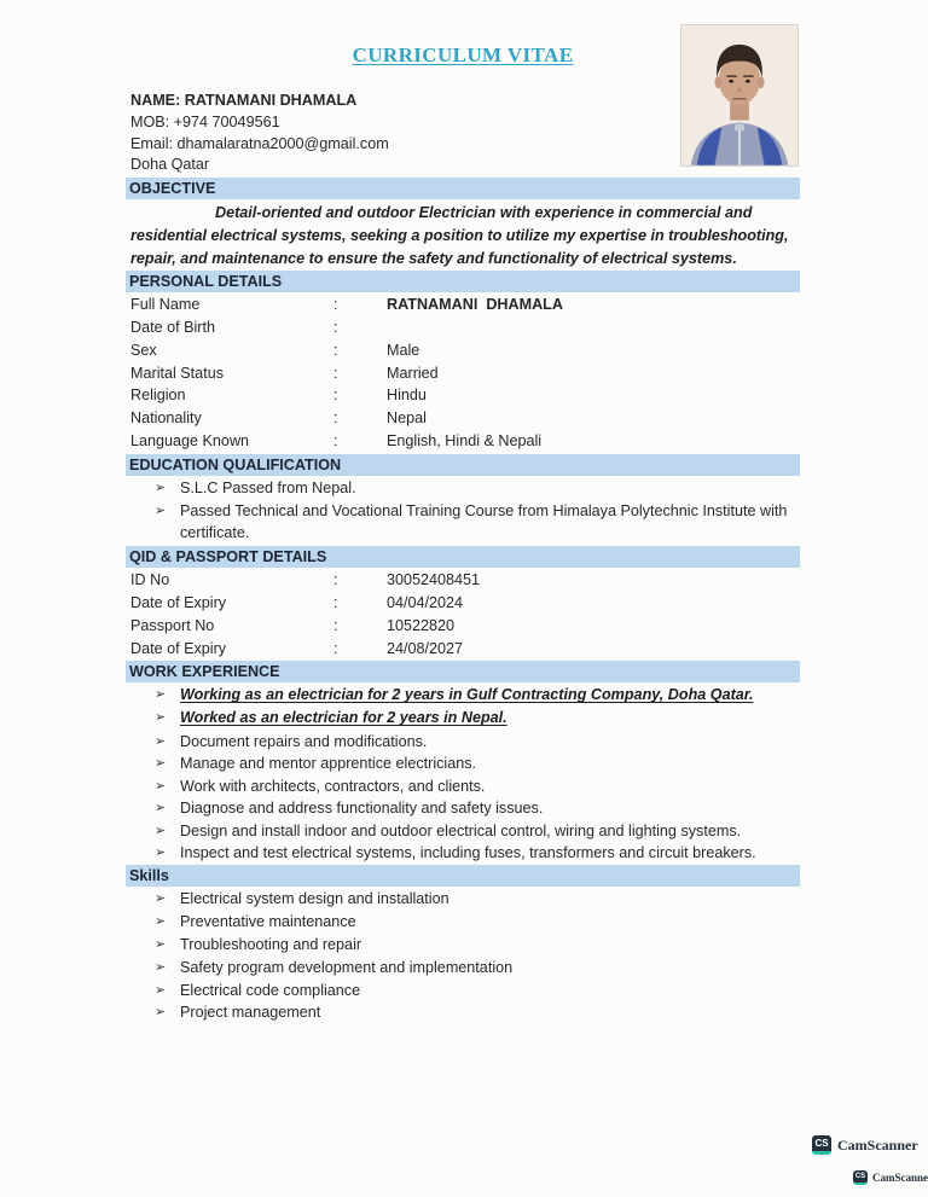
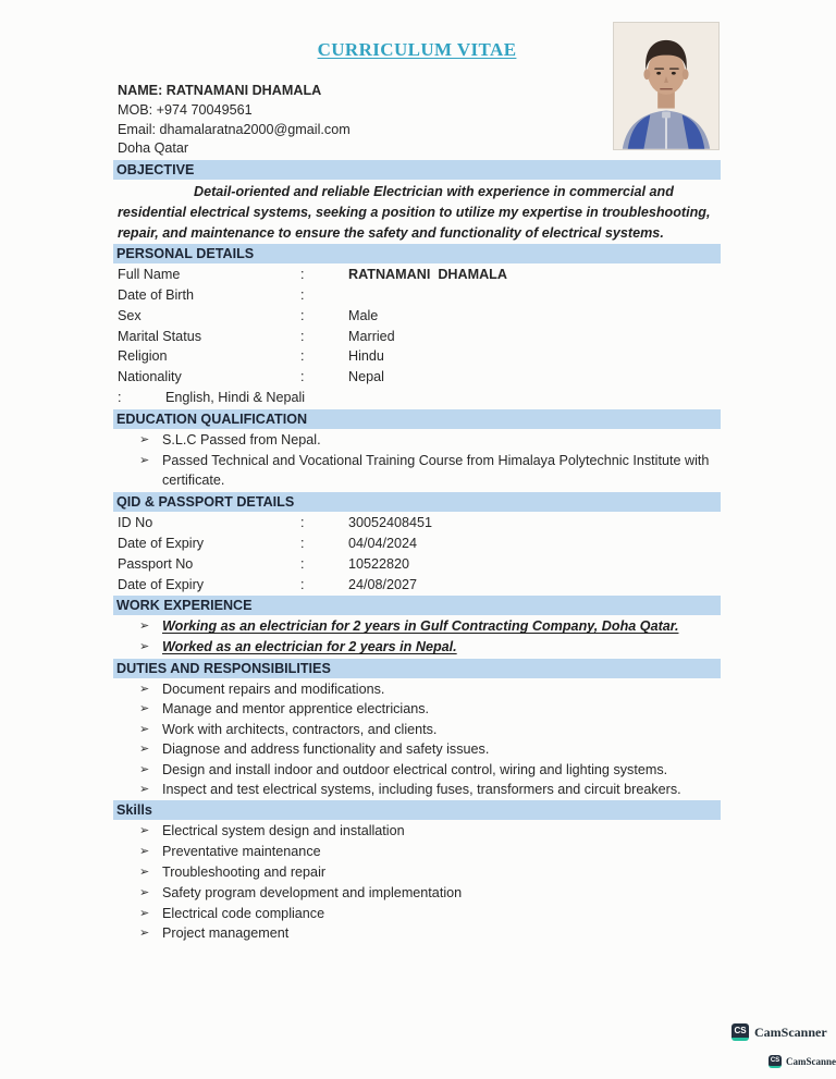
  CURRICULUM VITAE
  NAME: RATNAMANI DHAMALA
  MOB: +974 70049561
  Email: dhamalaratna2000@gmail.com
  Doha Qatar
  OBJECTIVE
- Detail-oriented and outdoor Electrician with experience in commercial and residential electrical systems, seeking a position to utilize my expertise in troubleshooting, repair, and maintenance to ensure the safety and functionality of electrical systems.
+ Detail-oriented and reliable Electrician with experience in commercial and residential electrical systems, seeking a position to utilize my expertise in troubleshooting, repair, and maintenance to ensure the safety and functionality of electrical systems.
  PERSONAL DETAILS
  Full Name
  :
  RATNAMANI DHAMALA
  Date of Birth
  :
  Sex
  :
  Male
  Marital Status
  :
  Married
  Religion
  :
  Hindu
  Nationality
  :
  Nepal
- Language Known
  :
  English, Hindi & Nepali
  EDUCATION QUALIFICATION
  ➢
  S.L.C Passed from Nepal.
  ➢
  Passed Technical and Vocational Training Course from Himalaya Polytechnic Institute with certificate.
  QID & PASSPORT DETAILS
  ID No
  :
  30052408451
  Date of Expiry
  :
  04/04/2024
  Passport No
  :
  10522820
  Date of Expiry
  :
  24/08/2027
  WORK EXPERIENCE
  ➢
  Working as an electrician for 2 years in Gulf Contracting Company, Doha Qatar.
  ➢
  Worked as an electrician for 2 years in Nepal.
+ DUTIES AND RESPONSIBILITIES
  ➢
  Document repairs and modifications.
  ➢
  Manage and mentor apprentice electricians.
  ➢
  Work with architects, contractors, and clients.
  ➢
  Diagnose and address functionality and safety issues.
  ➢
  Design and install indoor and outdoor electrical control, wiring and lighting systems.
  ➢
  Inspect and test electrical systems, including fuses, transformers and circuit breakers.
  Skills
  ➢
  Electrical system design and installation
  ➢
  Preventative maintenance
  ➢
  Troubleshooting and repair
  ➢
  Safety program development and implementation
  ➢
  Electrical code compliance
  ➢
  Project management
  CS
  CamScanner
  CamScanne
